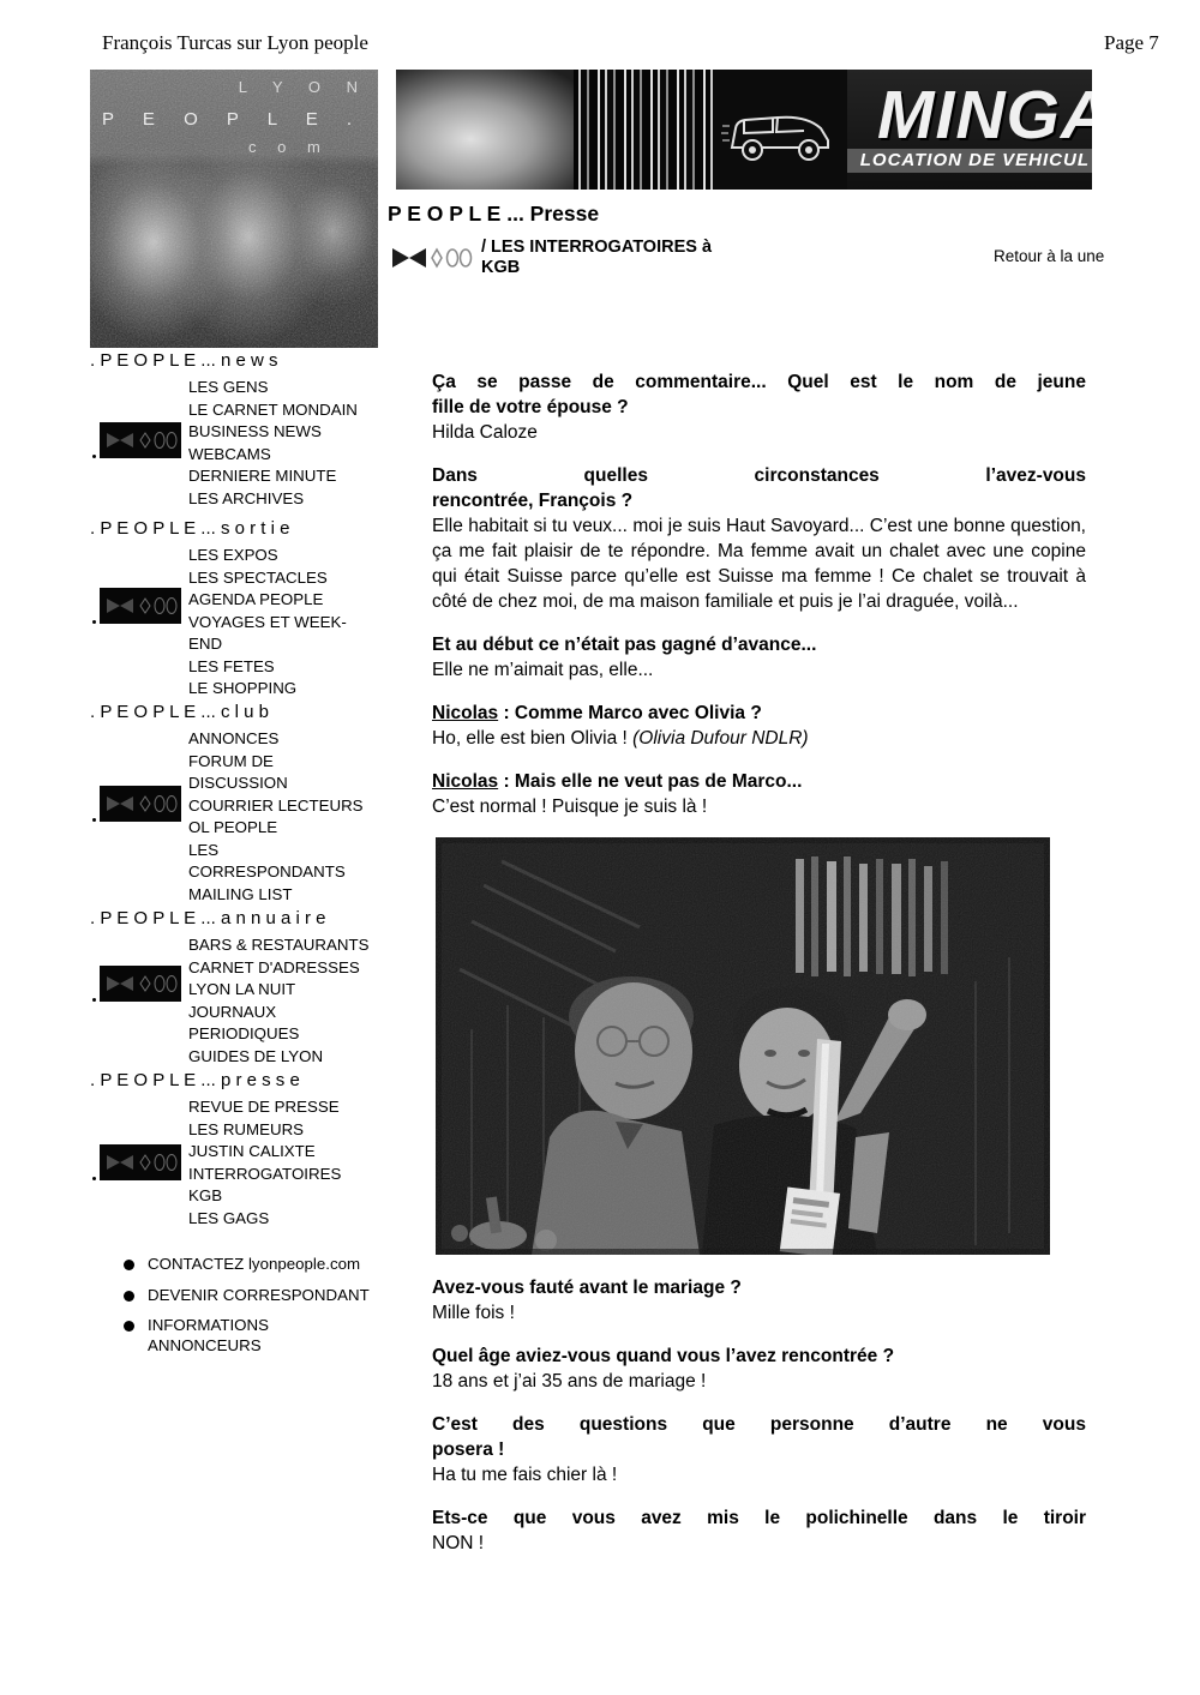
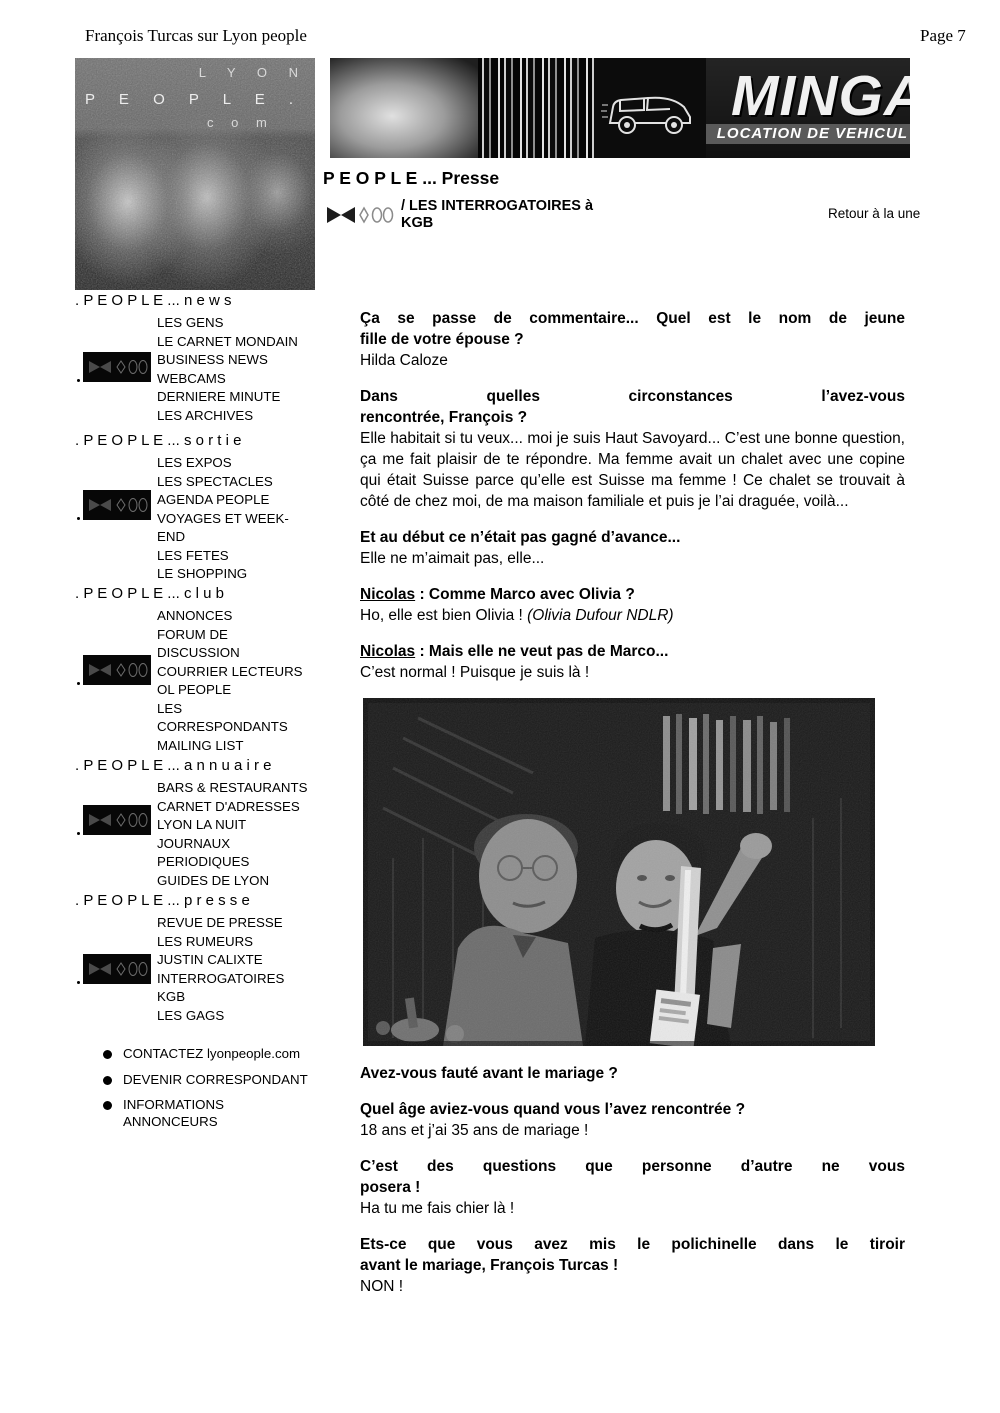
  François Turcas sur Lyon people
  Page 7
  L Y O N
  P E O P L E .
  c o m
  MINGA
  LOCATION DE VEHICUL
  P E O P L E ... Presse
  / LES INTERROGATOIRES à
  KGB
  Retour à la une
  . P E O P L E ... n e w s
  LES GENS
  LE CARNET MONDAIN
  BUSINESS NEWS
  WEBCAMS
  DERNIERE MINUTE
  LES ARCHIVES
  . P E O P L E ... s o r t i e
  LES EXPOS
  LES SPECTACLES
  AGENDA PEOPLE
  VOYAGES ET WEEK-
  END
  LES FETES
  LE SHOPPING
  . P E O P L E ... c l u b
  ANNONCES
  FORUM DE
  DISCUSSION
  COURRIER LECTEURS
  OL PEOPLE
  LES
  CORRESPONDANTS
  MAILING LIST
  . P E O P L E ... a n n u a i r e
  BARS & RESTAURANTS
  CARNET D'ADRESSES
  LYON LA NUIT
  JOURNAUX
  PERIODIQUES
  GUIDES DE LYON
  . P E O P L E ... p r e s s e
  REVUE DE PRESSE
  LES RUMEURS
  JUSTIN CALIXTE
  INTERROGATOIRES
  KGB
  LES GAGS
  CONTACTEZ lyonpeople.com
  DEVENIR CORRESPONDANT
  INFORMATIONS
  ANNONCEURS
  Ça se passe de commentaire... Quel est le nom de jeune
  fille de votre épouse ?
  Hilda Caloze
  Dans quelles circonstances l’avez-vous
  rencontrée, François ?
  Elle habitait si tu veux... moi je suis Haut Savoyard... C’est une bonne question, ça me fait plaisir de te répondre. Ma femme avait un chalet avec une copine qui était Suisse parce qu’elle est Suisse ma femme ! Ce chalet se trouvait à côté de chez moi, de ma maison familiale et puis je l’ai draguée, voilà...
  Et au début ce n’était pas gagné d’avance...
  Elle ne m’aimait pas, elle...
  Nicolas : Comme Marco avec Olivia ?
  Ho, elle est bien Olivia ! (Olivia Dufour NDLR)
  Nicolas : Mais elle ne veut pas de Marco...
  C’est normal ! Puisque je suis là !
  Avez-vous fauté avant le mariage ?
- Mille fois !
  Quel âge aviez-vous quand vous l’avez rencontrée ?
  18 ans et j’ai 35 ans de mariage !
  C’est des questions que personne d’autre ne vous
  posera !
  Ha tu me fais chier là !
  Ets-ce que vous avez mis le polichinelle dans le tiroir
+ avant le mariage, François Turcas !
  NON !
